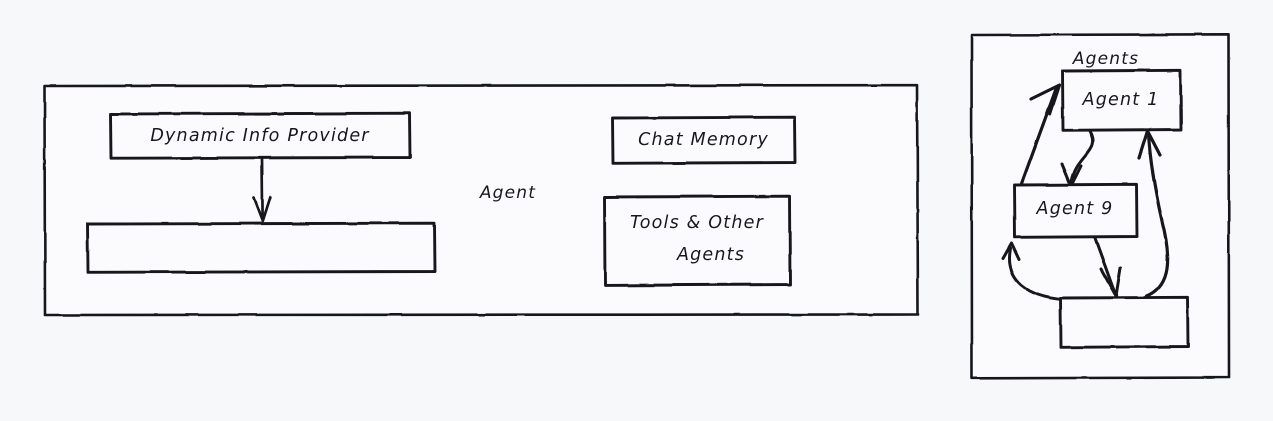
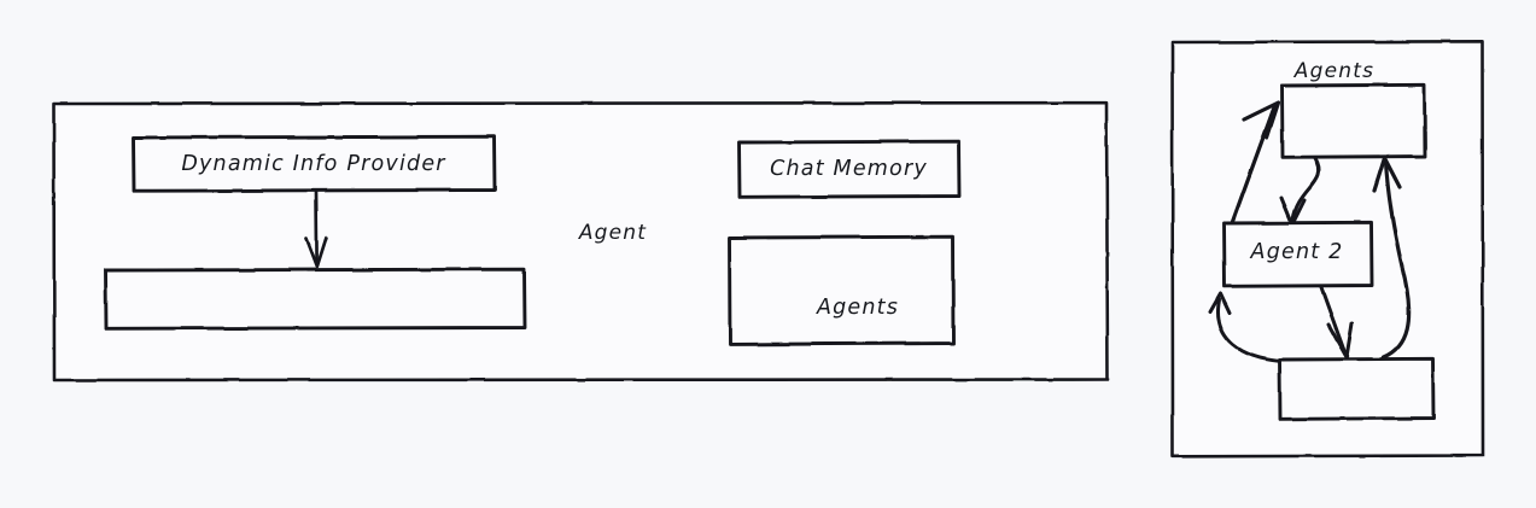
  Dynamic Info Provider
  Chat Memory
- Tools & Other
  Agents
  Agent
  Agents
- Agent 1
- Agent 9
+ Agent 2
